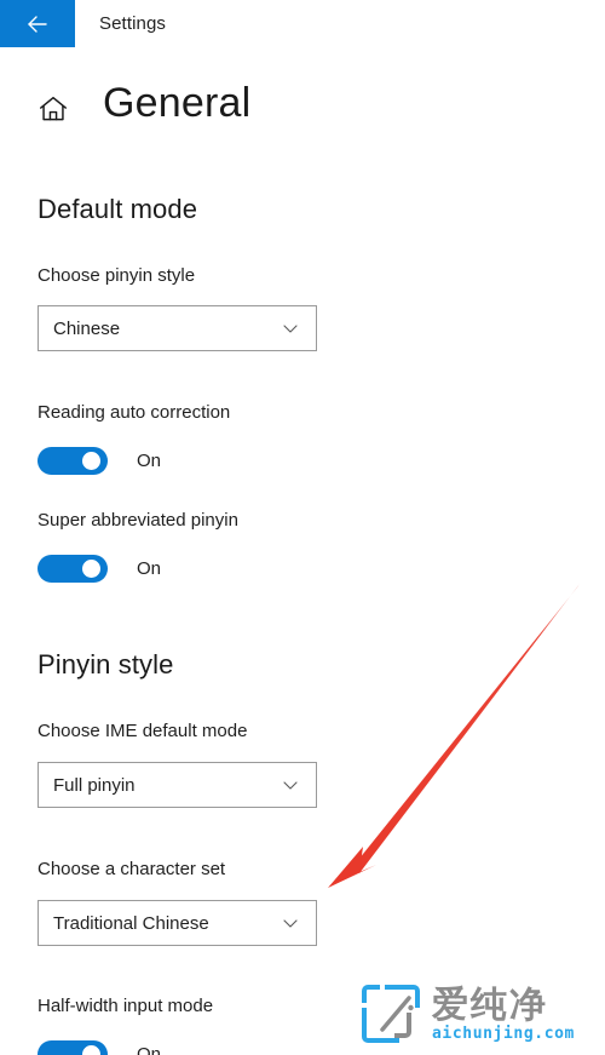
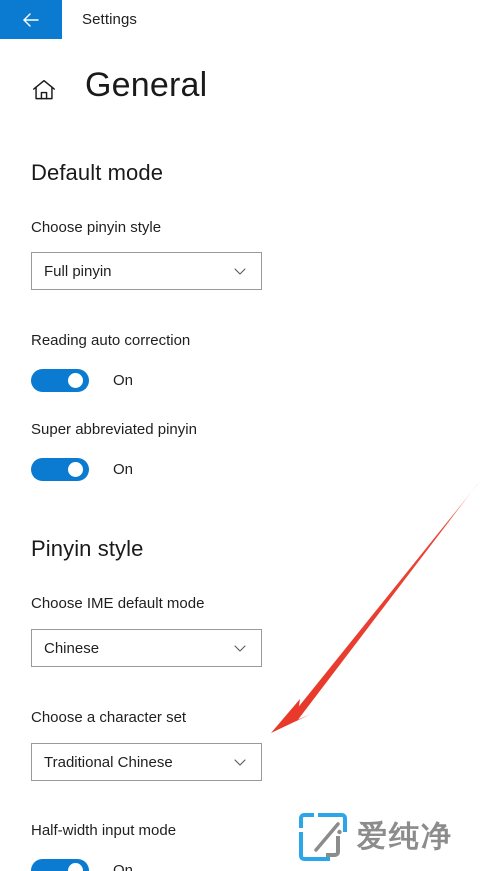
  Settings
  General
  Default mode
  Choose pinyin style
- Chinese
+ Full pinyin
  Reading auto correction
  On
  Super abbreviated pinyin
  On
  Pinyin style
  Choose IME default mode
- Full pinyin
+ Chinese
  Choose a character set
  Traditional Chinese
  Half-width input mode
  On
  爱纯净
- aichunjing.com
